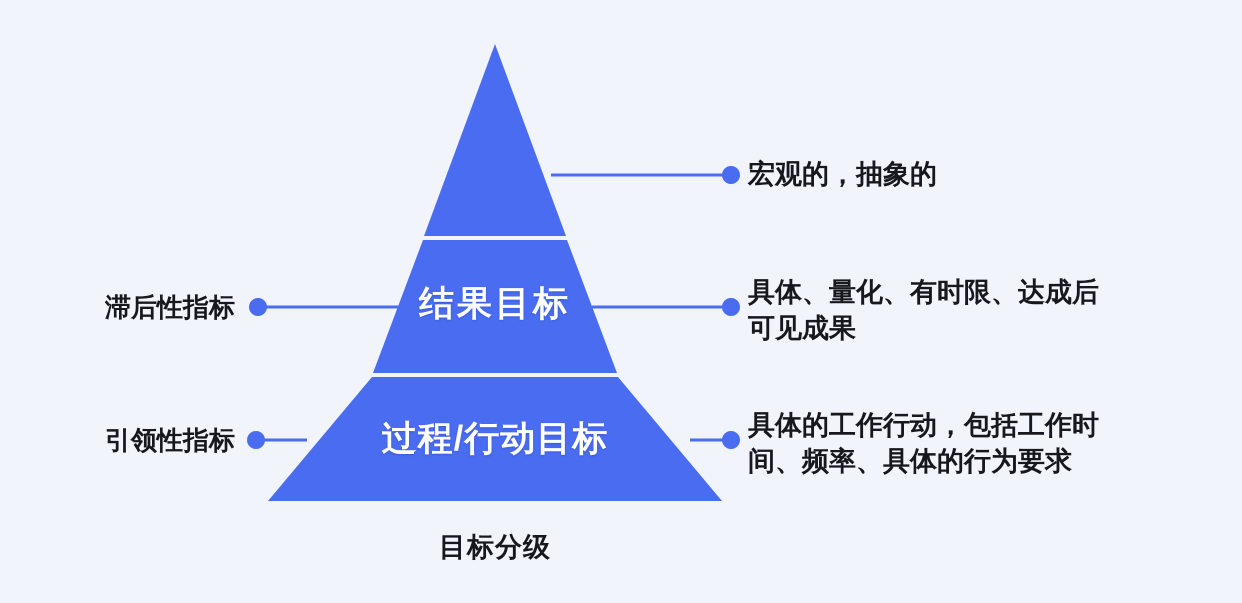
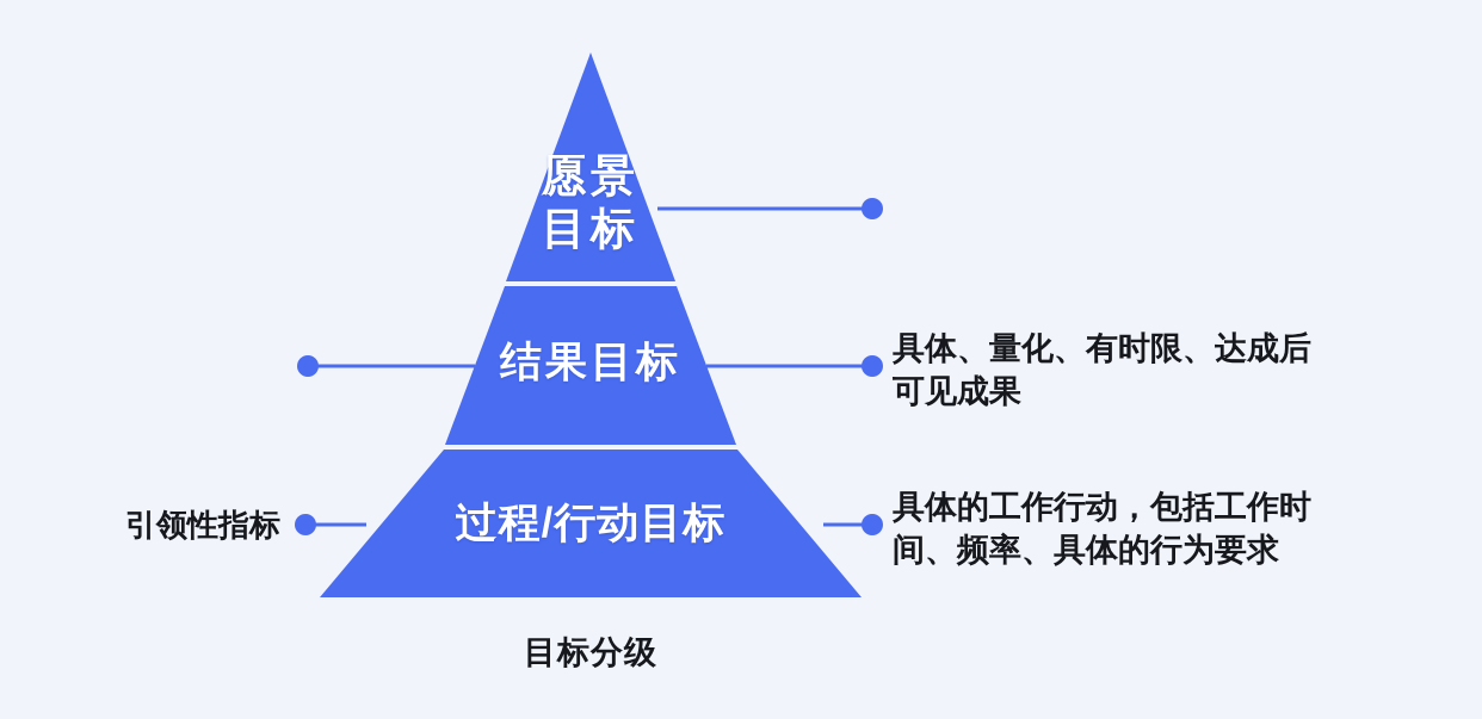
+ 愿景
+ 目标
  结果目标
  过程/行动目标
- 宏观的，抽象的
  具体、量化、有时限、达成后
  可见成果
  具体的工作行动，包括工作时
  间、频率、具体的行为要求
- 滞后性指标
  引领性指标
  目标分级
